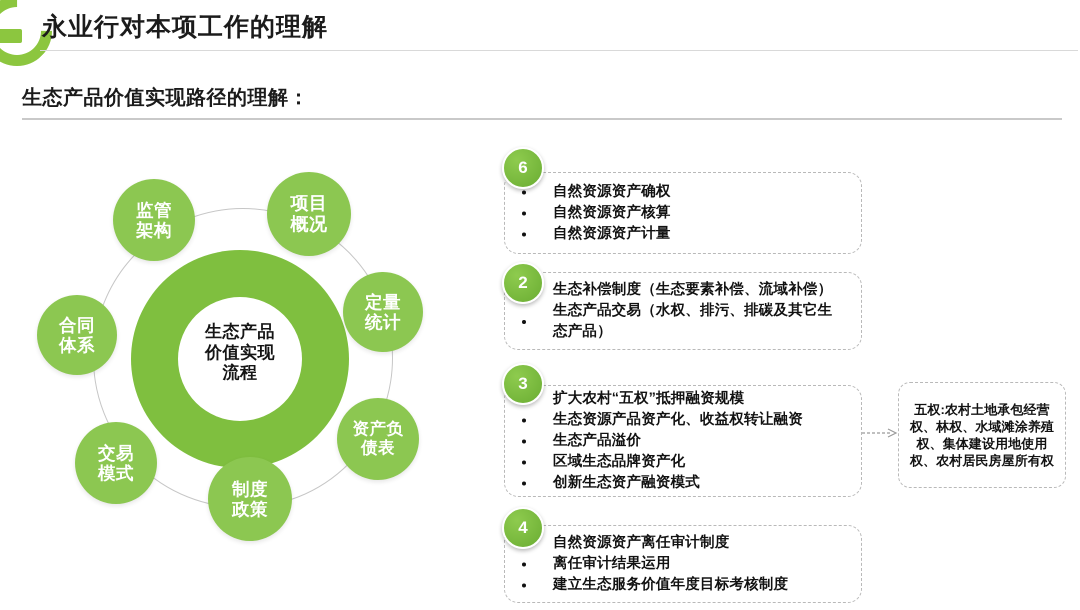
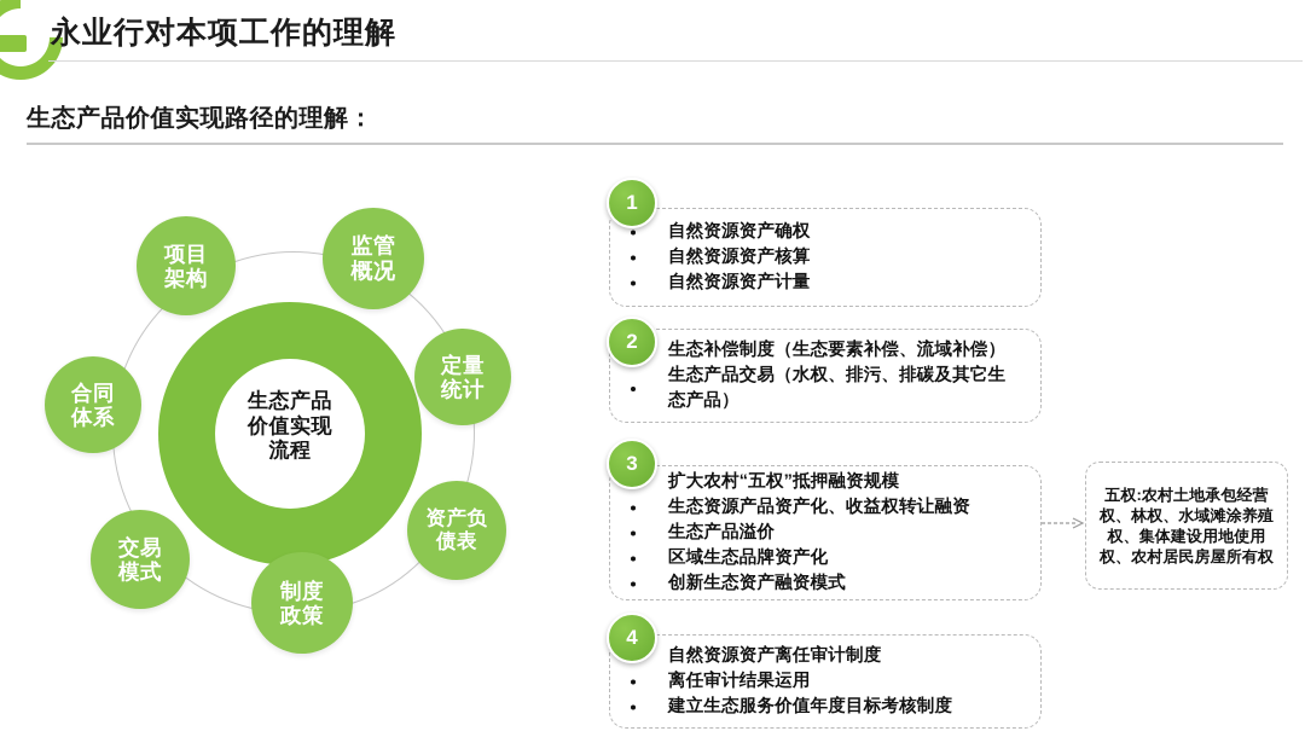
  永业行对本项工作的理解
  生态产品价值实现路径的理解：
  生态产品
  价值实现
  流程
- 项目
+ 监管
  概况
  定量
  统计
  资产负
  债表
  制度
  政策
  交易
  模式
  合同
  体系
- 监管
+ 项目
  架构
- 6
+ 1
  自然资源资产确权
  自然资源资产核算
  自然资源资产计量
  2
  生态补偿制度（生态要素补偿、流域补偿）
  生态产品交易（水权、排污、排碳及其它生
  态产品）
  3
  扩大农村“五权”抵押融资规模
  生态资源产品资产化、收益权转让融资
  生态产品溢价
  区域生态品牌资产化
  创新生态资产融资模式
  五权:农村土地承包经营权、林权、水域滩涂养殖权、集体建设用地使用权、农村居民房屋所有权
  4
  自然资源资产离任审计制度
  离任审计结果运用
  建立生态服务价值年度目标考核制度
